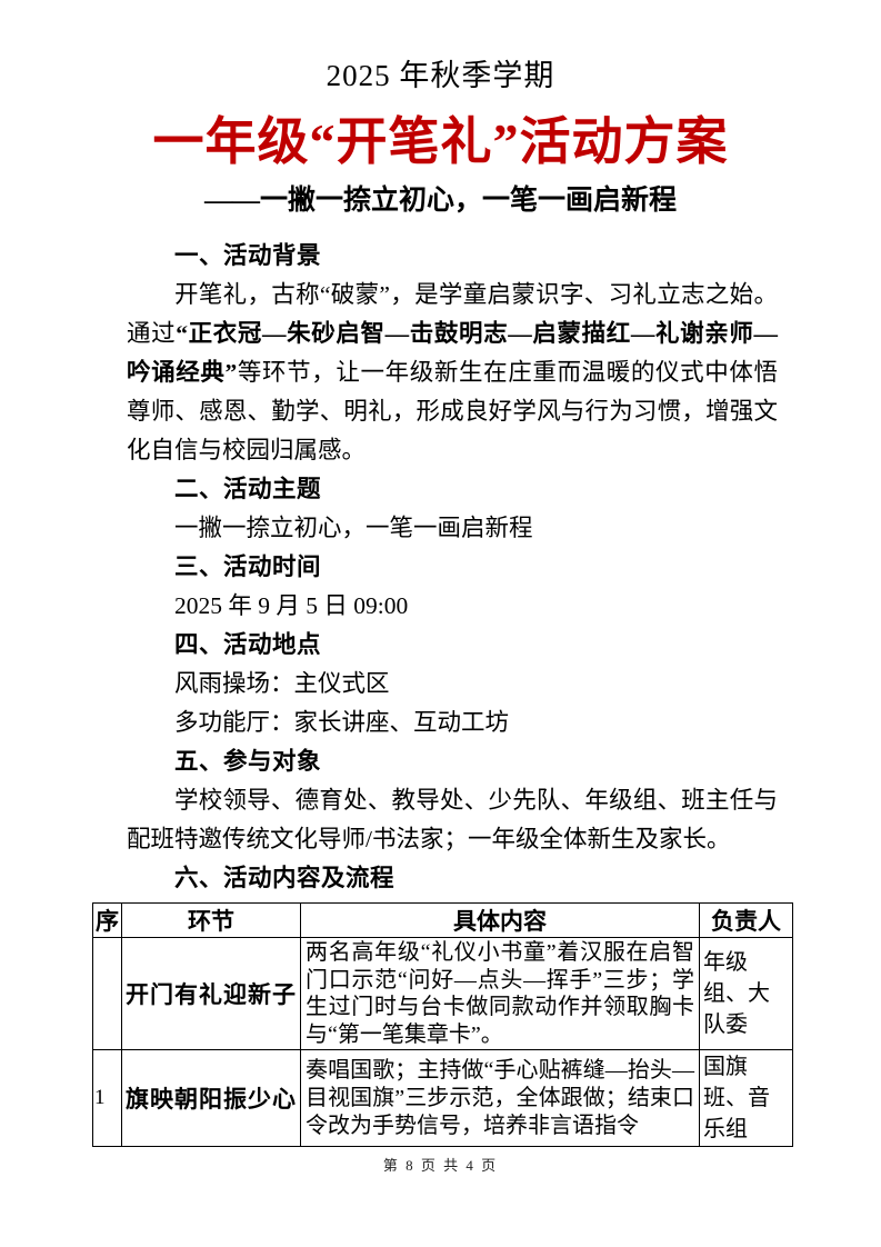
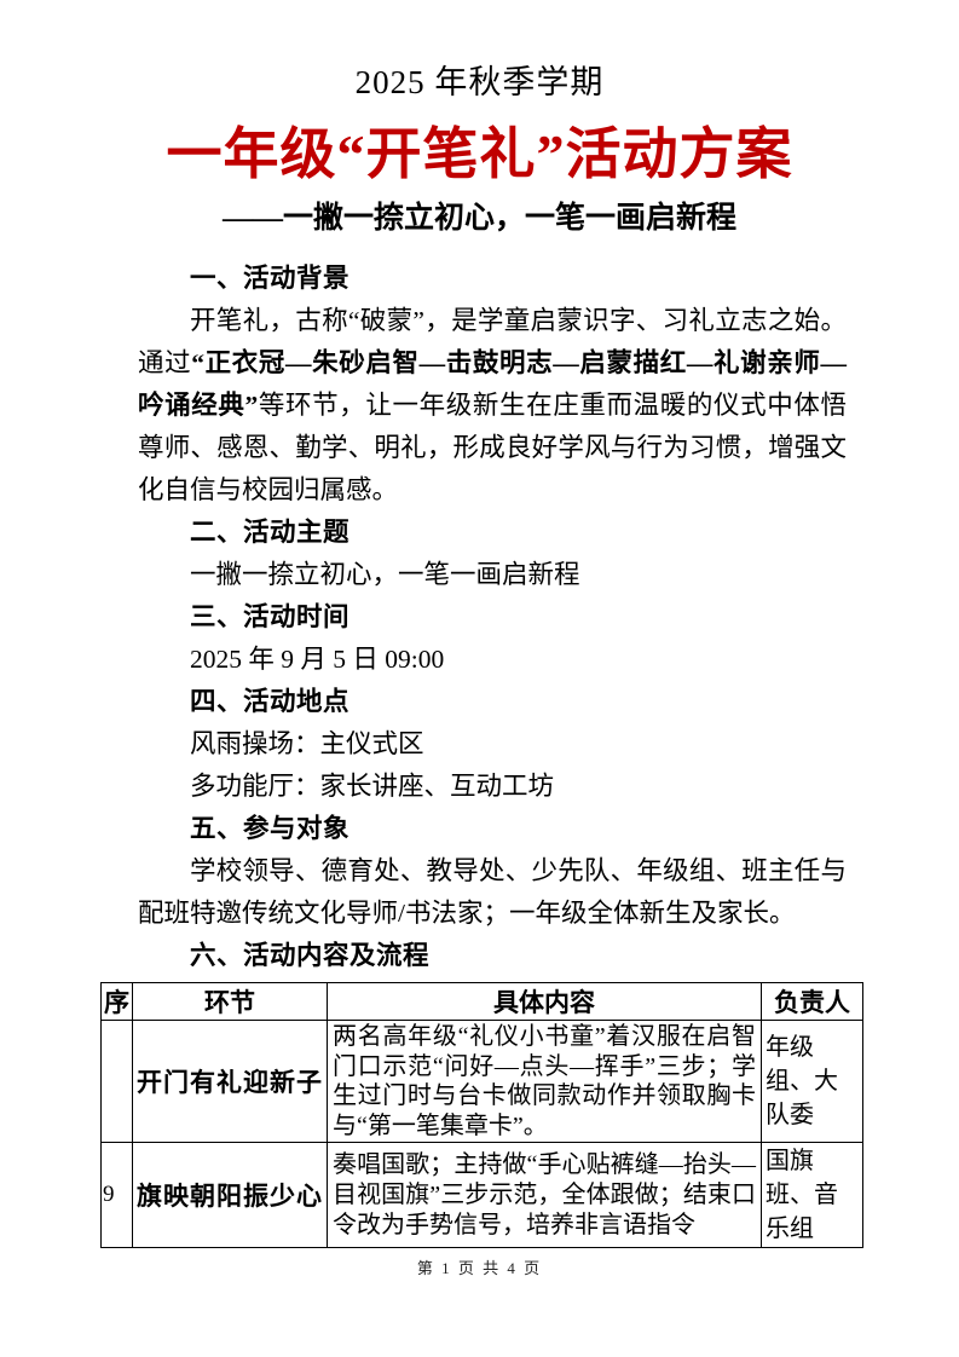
  2025 年秋季学期
  一年级“开笔礼”活动方案
  ——一撇一捺立初心，一笔一画启新程
  一、活动背景
  开笔礼，古称“破蒙”，是学童启蒙识字、习礼立志之始。通过“正衣冠—朱砂启智—击鼓明志—启蒙描红—礼谢亲师—吟诵经典”等环节，让一年级新生在庄重而温暖的仪式中体悟尊师、感恩、勤学、明礼，形成良好学风与行为习惯，增强文化自信与校园归属感。
  二、活动主题
  一撇一捺立初心，一笔一画启新程
  三、活动时间
  2025 年 9 月 5 日 09:00
  四、活动地点
  风雨操场：主仪式区
  多功能厅：家长讲座、互动工坊
  五、参与对象
  学校领导、德育处、教导处、少先队、年级组、班主任与配班特邀传统文化导师/书法家；一年级全体新生及家长。
  六、活动内容及流程
  序	环节	具体内容	负责人
  	开门有礼迎新子	两名高年级“礼仪小书童”着汉服在启智门口示范“问好—点头—挥手”三步；学生过门时与台卡做同款动作并领取胸卡与“第一笔集章卡”。	年级组、大队委
- 1	旗映朝阳振少心	奏唱国歌；主持做“手心贴裤缝—抬头—目视国旗”三步示范，全体跟做；结束口令改为手势信号，培养非言语指令	国旗班、音乐组
+ 9	旗映朝阳振少心	奏唱国歌；主持做“手心贴裤缝—抬头—目视国旗”三步示范，全体跟做；结束口令改为手势信号，培养非言语指令	国旗班、音乐组
- 第 8 页 共 4 页
+ 第 1 页 共 4 页
